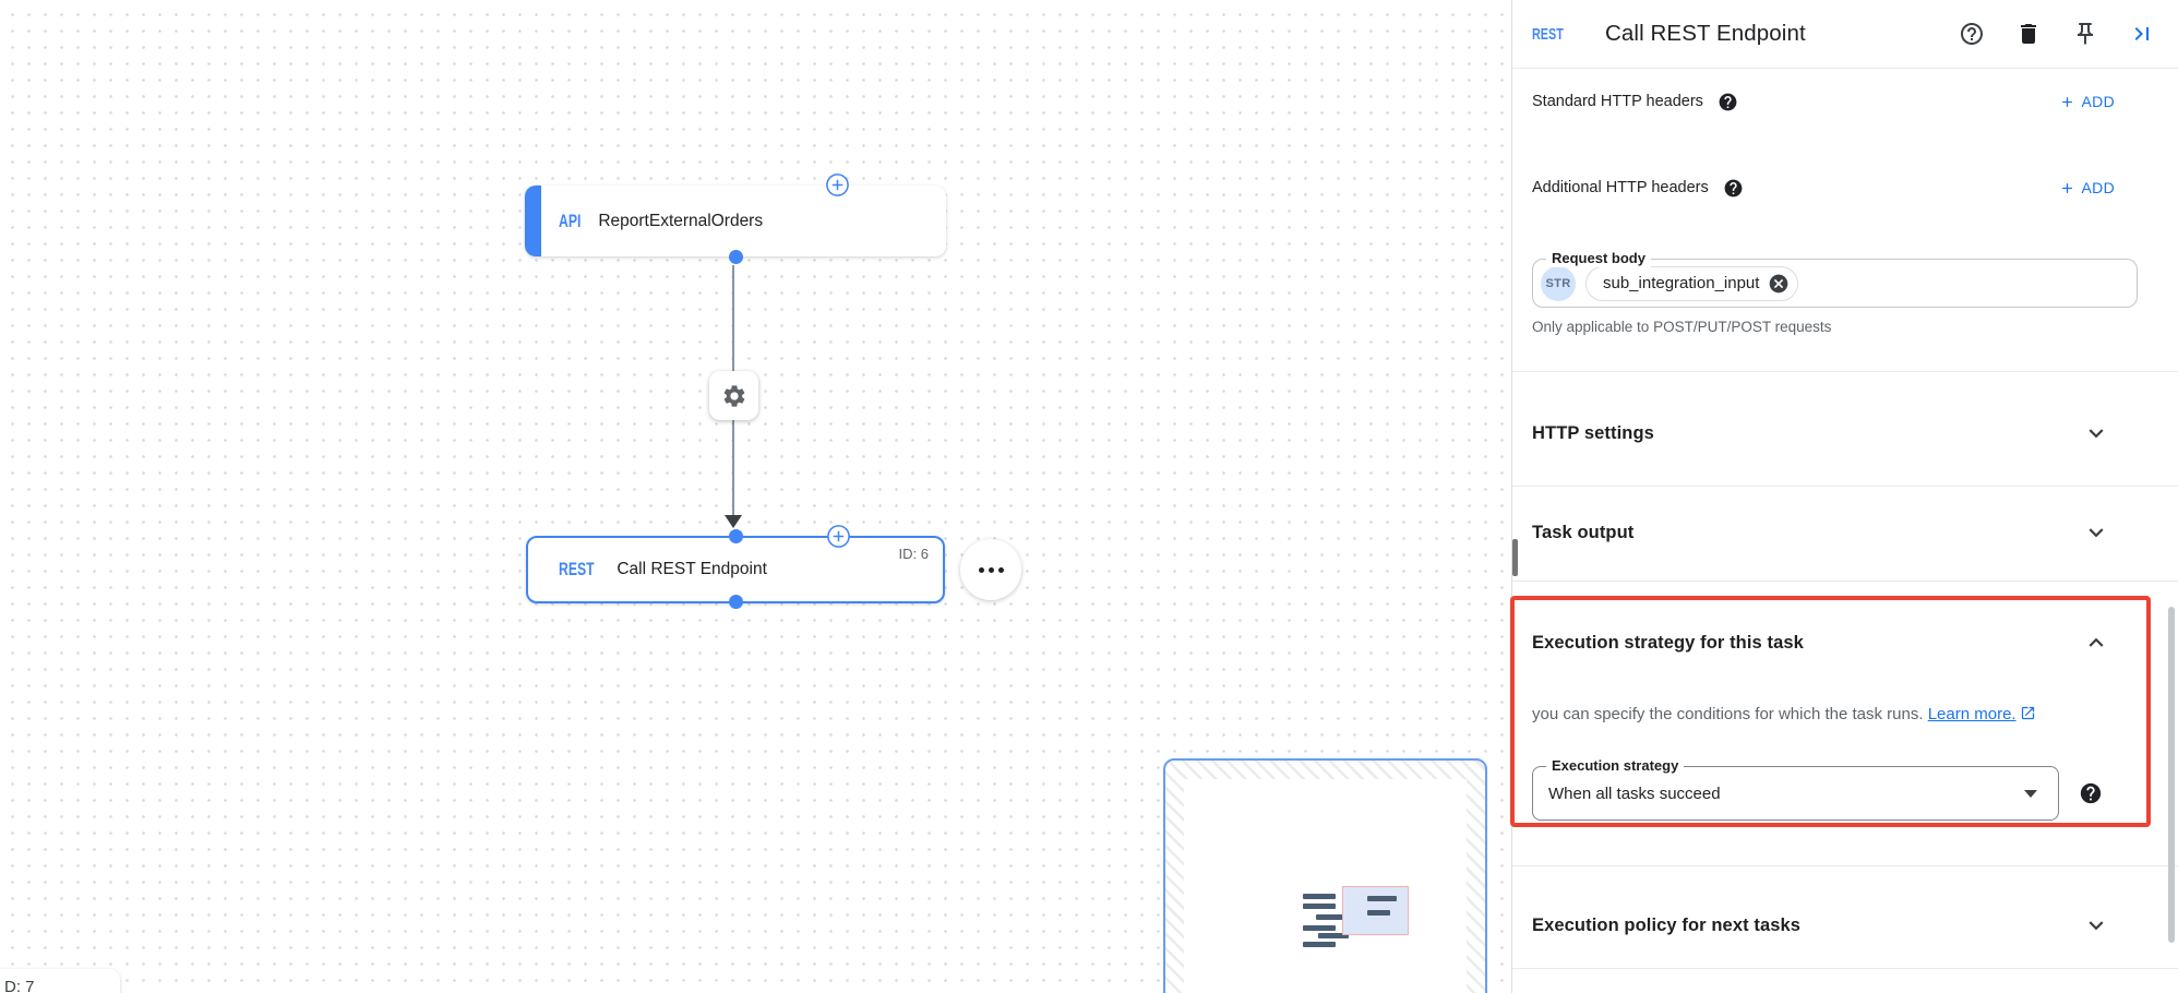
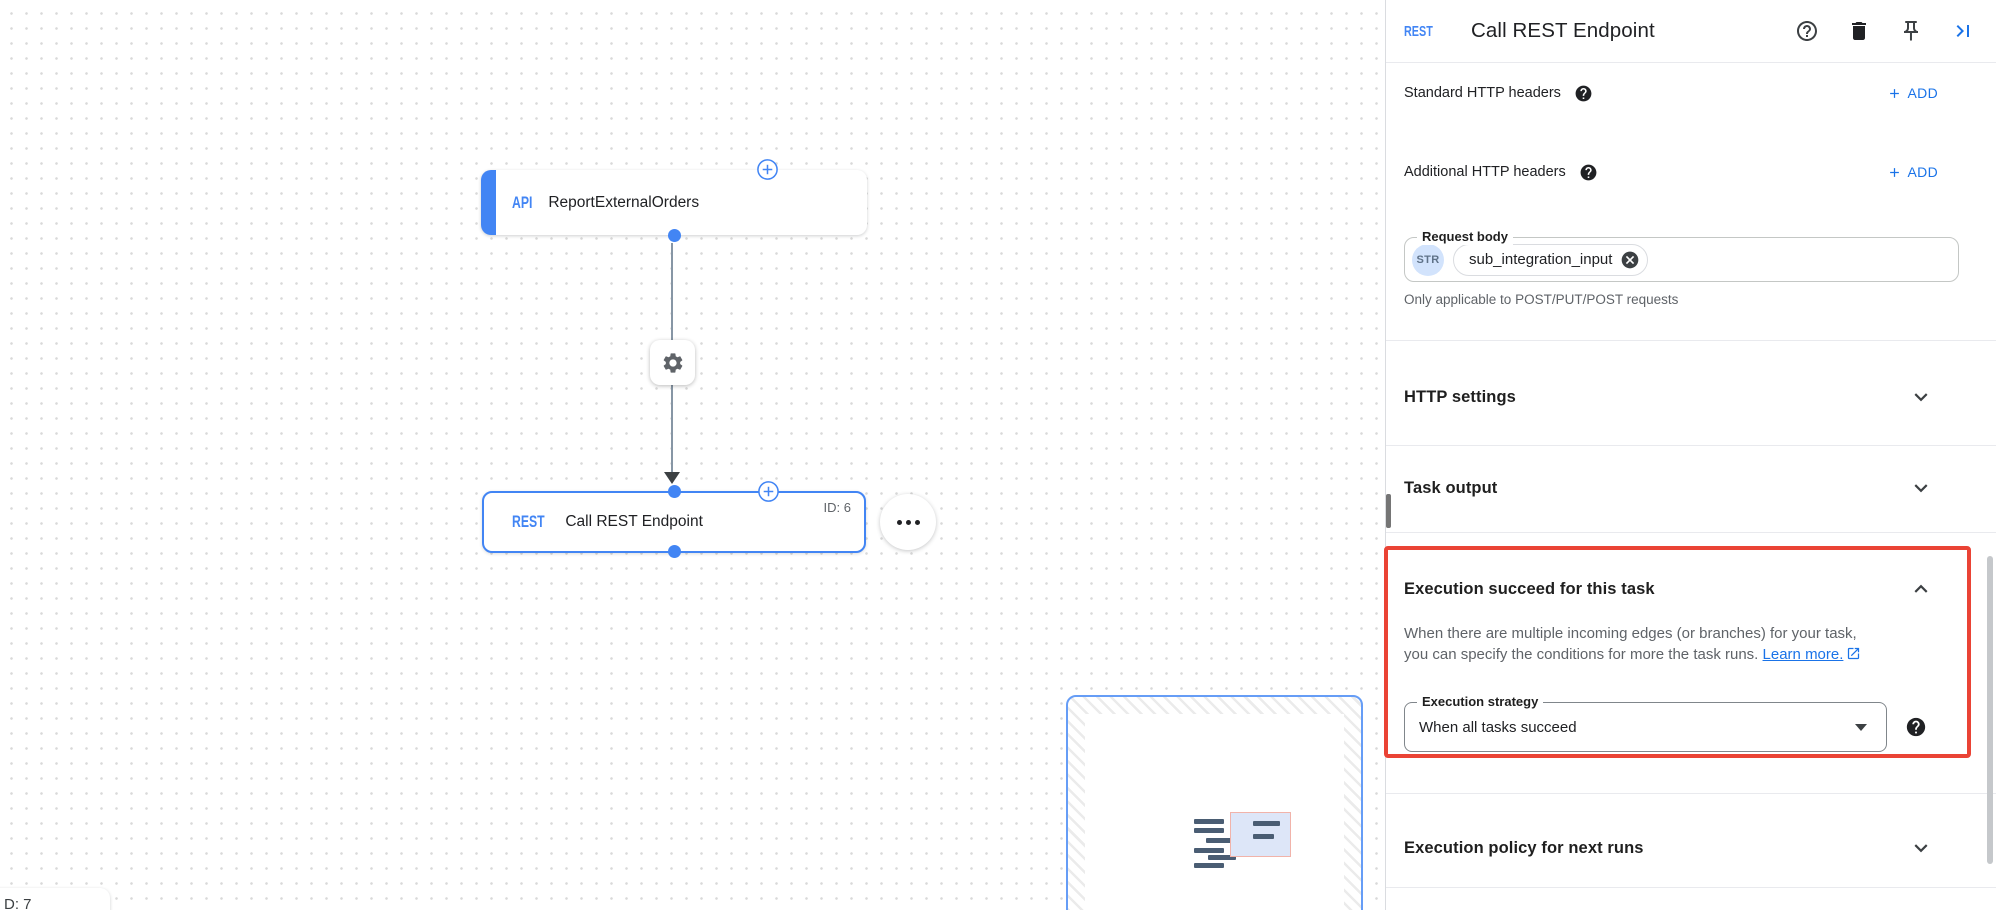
  API
  ReportExternalOrders
  REST
  Call REST Endpoint
  ID: 6
  D: 7
  REST
  Call REST Endpoint
  Standard HTTP headers
  ADD
  Additional HTTP headers
  ADD
  Request body
  STR
  sub_integration_input
  Only applicable to POST/PUT/POST requests
  HTTP settings
  Task output
- Execution strategy for this task
+ Execution succeed for this task
+ When there are multiple incoming edges (or branches) for your task,
- you can specify the conditions for which the task runs. Learn more.
+ you can specify the conditions for more the task runs. Learn more.
  Execution strategy
  When all tasks succeed
- Execution policy for next tasks
+ Execution policy for next runs
